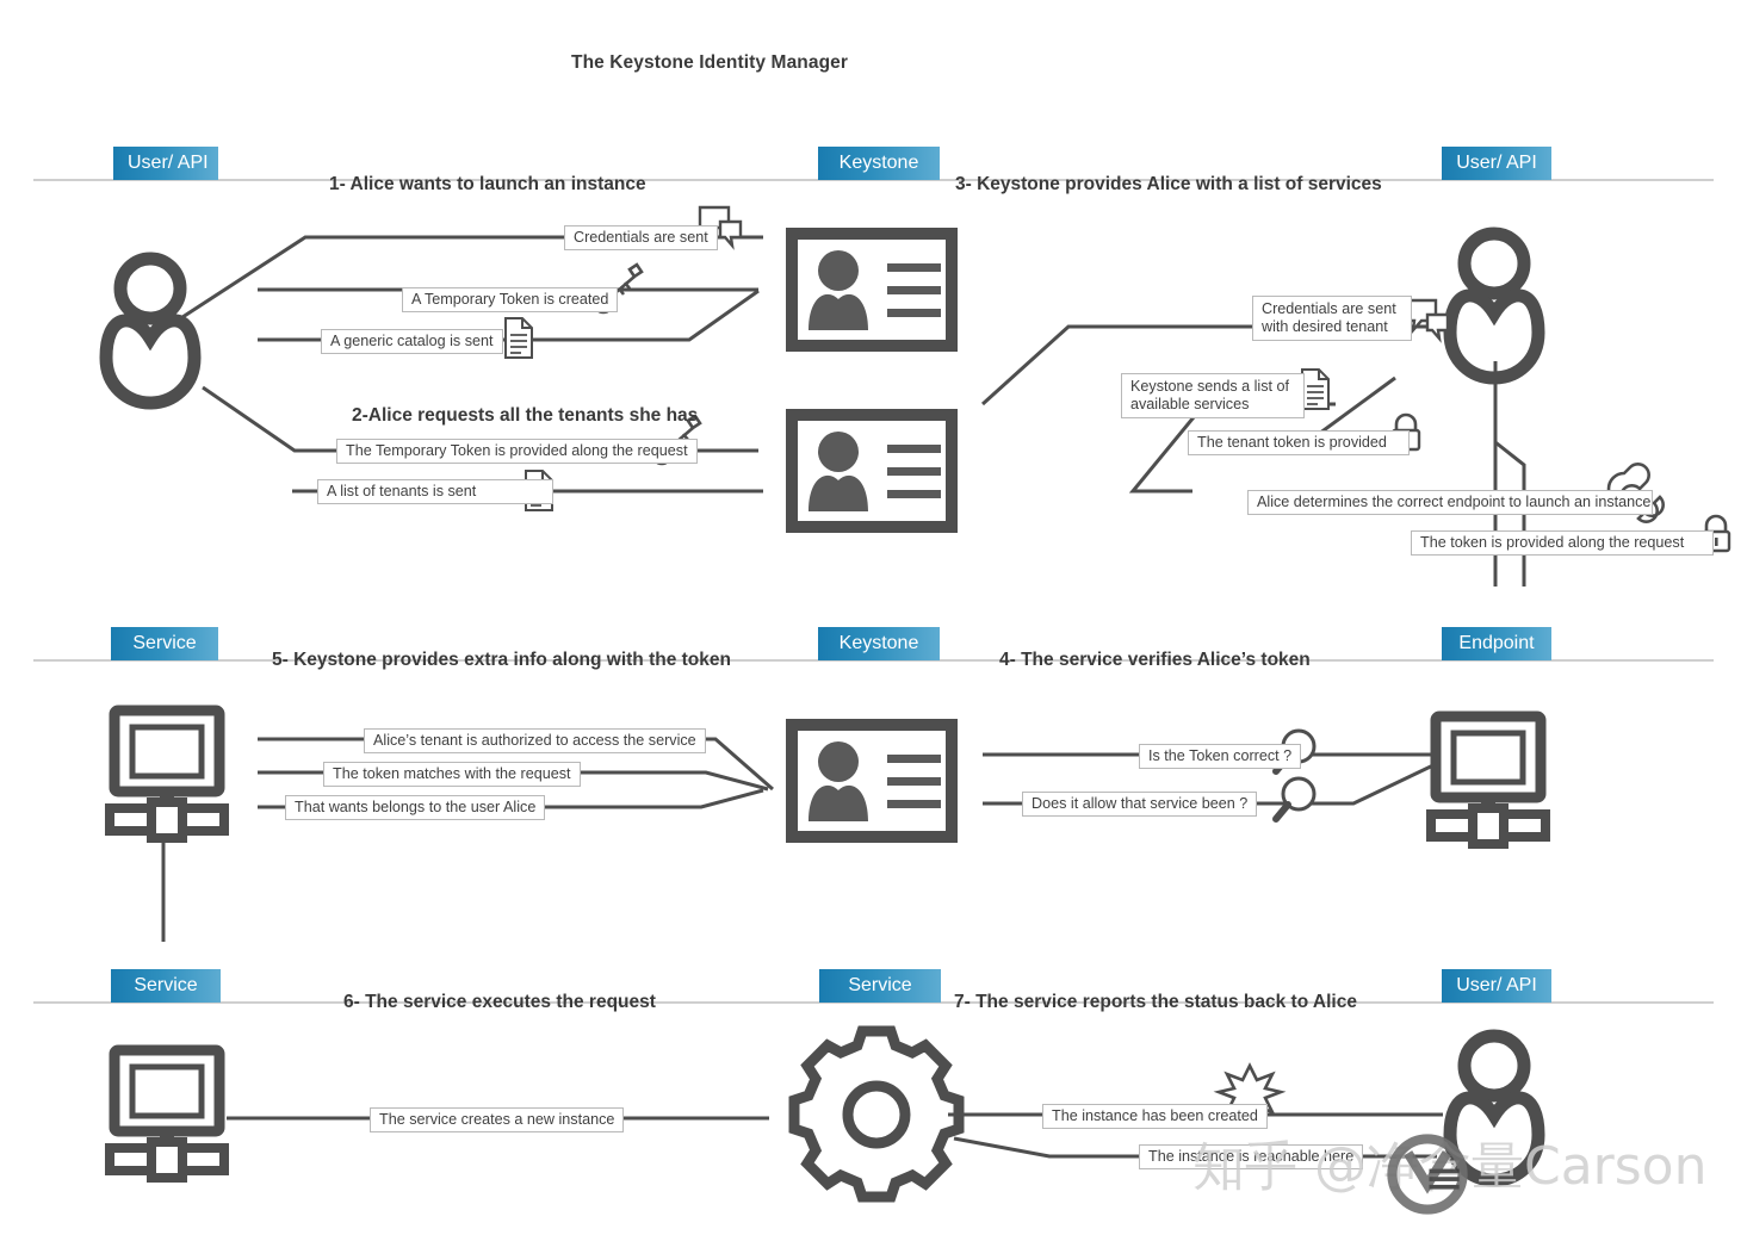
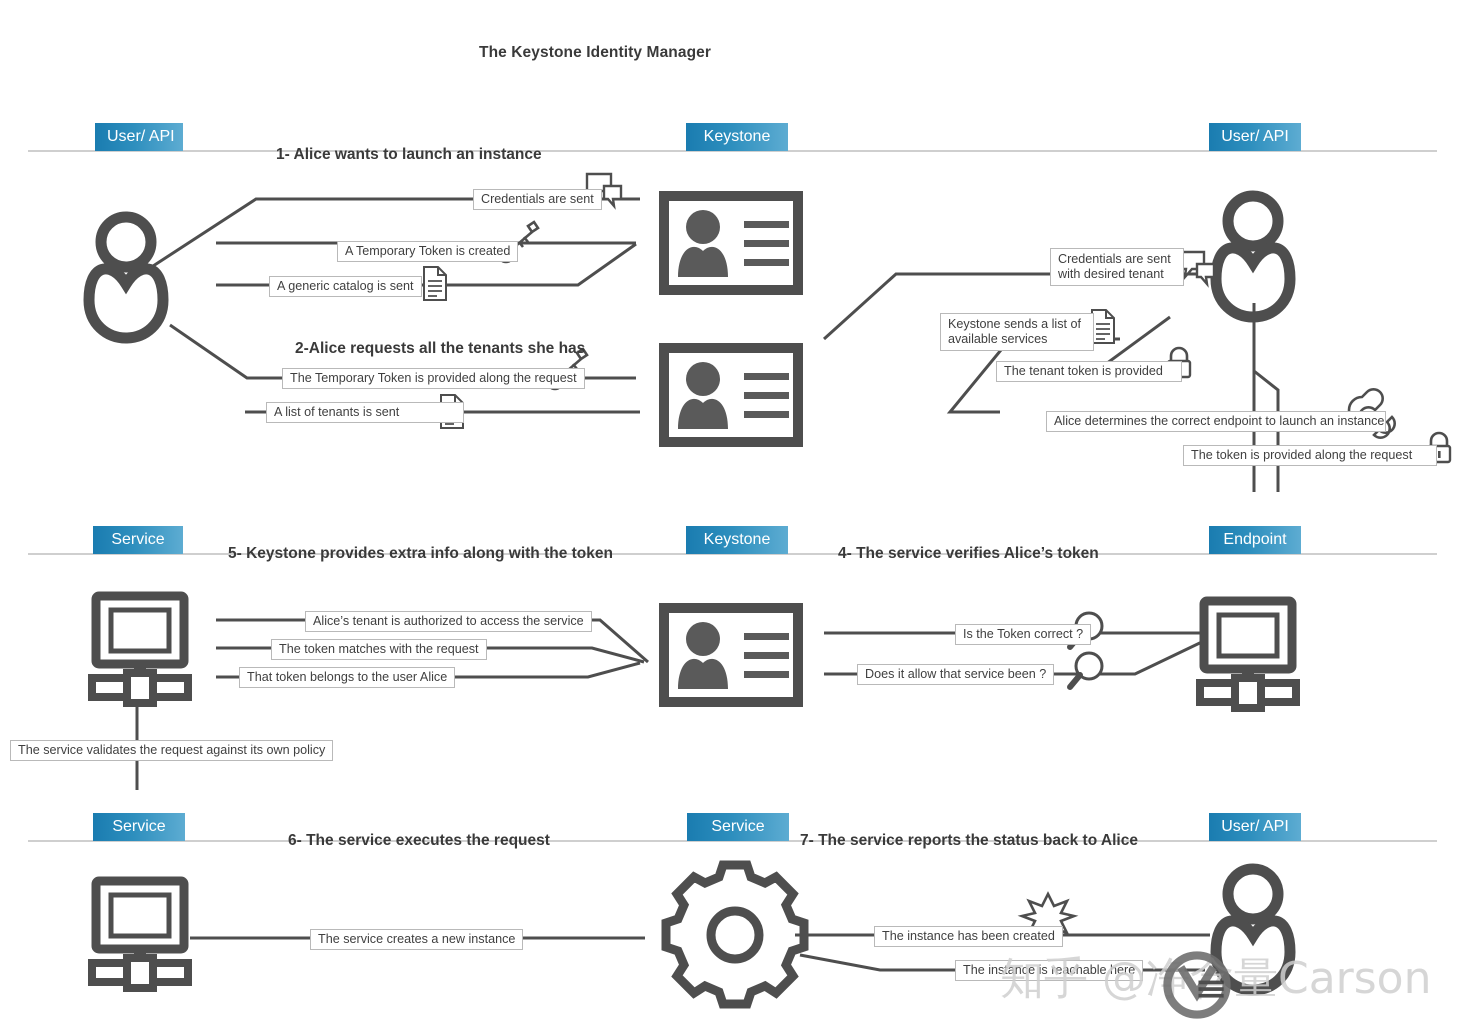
  The Keystone Identity Manager
  User/ API
  1- Alice wants to launch an instance
  Keystone
- 3- Keystone provides Alice with a list of services
  User/ API
  2-Alice requests all the tenants she has
  Credentials are sent
  A Temporary Token is created
  A generic catalog is sent
  The Temporary Token is provided along the request
  A list of tenants is sent
  Credentials are sent with desired tenant
  Keystone sends a list of available services
  The tenant token is provided
  Alice determines the correct endpoint to launch an instance
  The token is provided along the request
  Service
  5- Keystone provides extra info along with the token
  Keystone
  4- The service verifies Alice’s token
  Endpoint
  Alice’s tenant is authorized to access the service
  The token matches with the request
- That wants belongs to the user Alice
+ That token belongs to the user Alice
+ The service validates the request against its own policy
  Is the Token correct ?
  Does it allow that service been ?
  Service
  6- The service executes the request
  Service
  7- The service reports the status back to Alice
  User/ API
  The service creates a new instance
  The instance has been created
  The instance is reachable here
  知乎 @含量Carson
